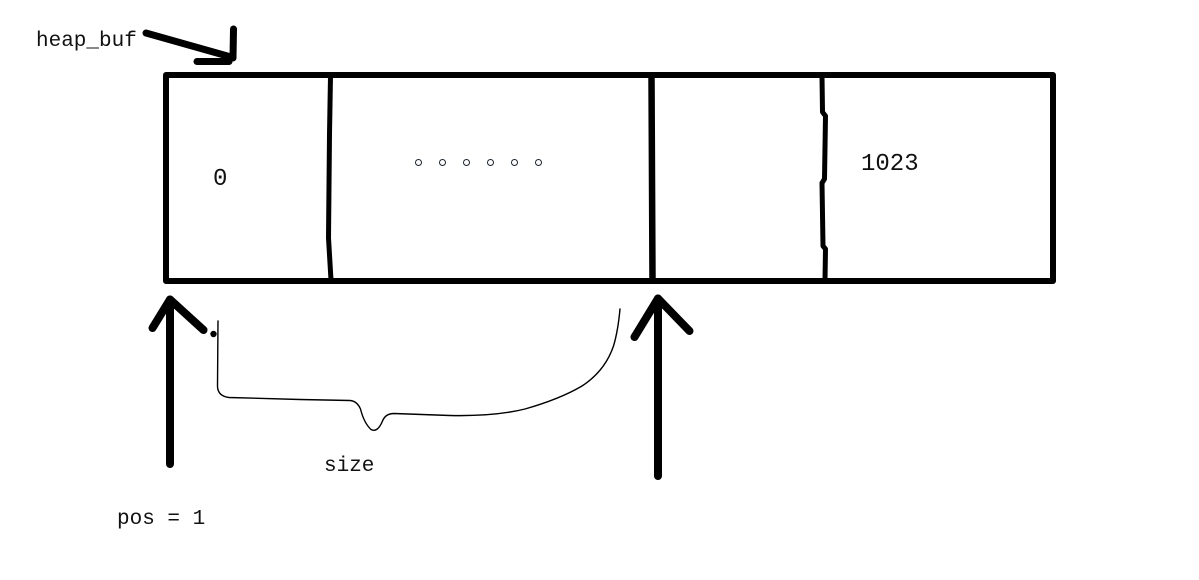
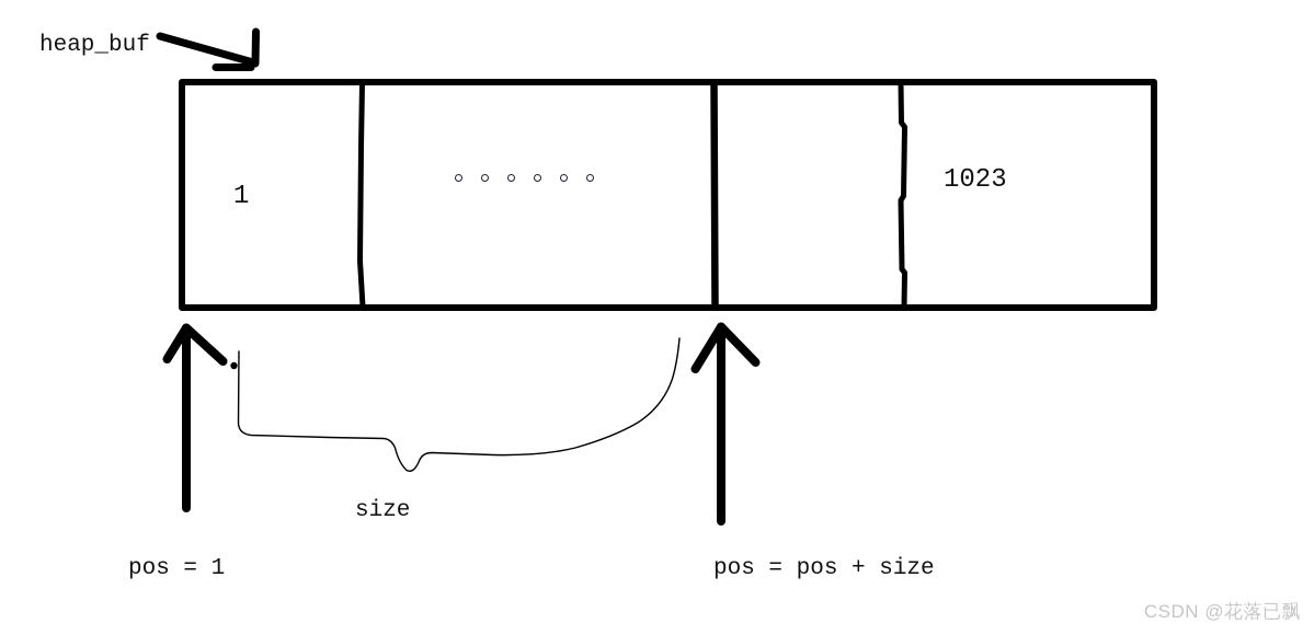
  heap_buf
- 0
+ 1
  1023
  size
  pos = 1
+ pos = pos + size
+ CSDN @花落已飘
